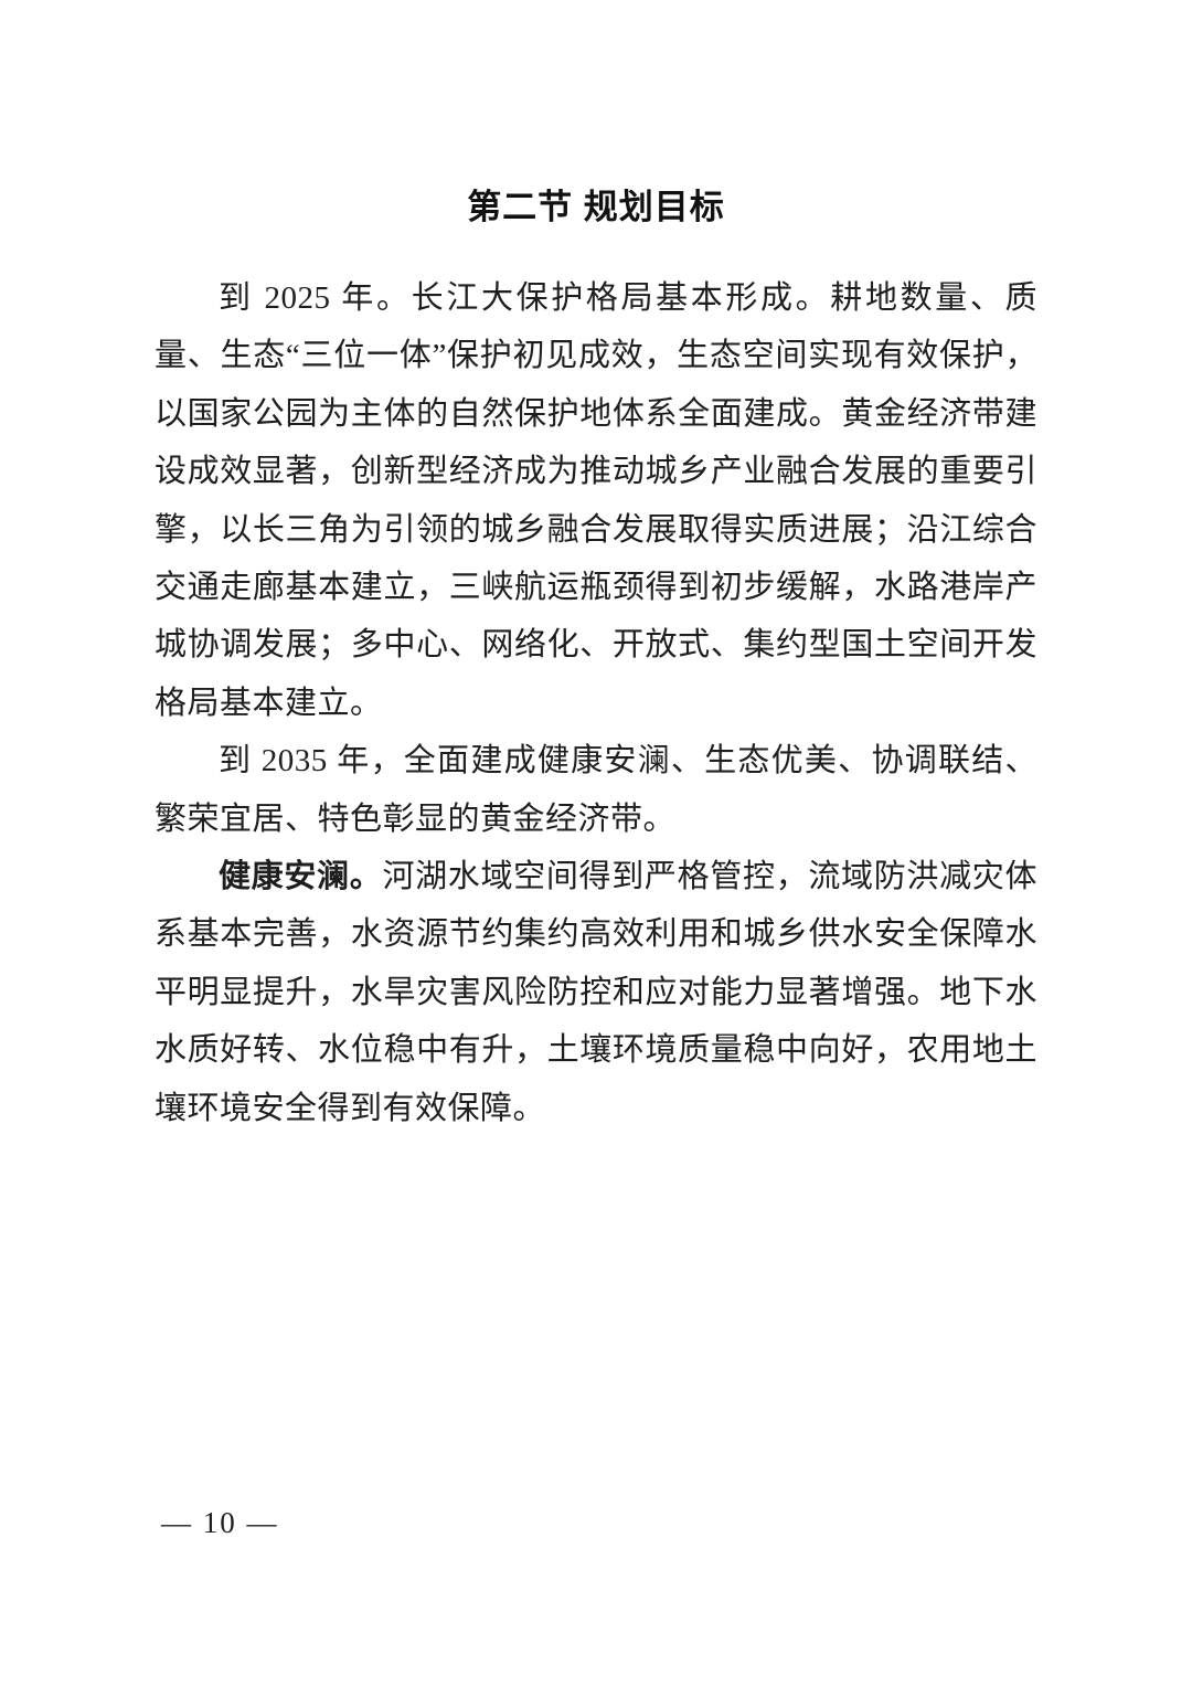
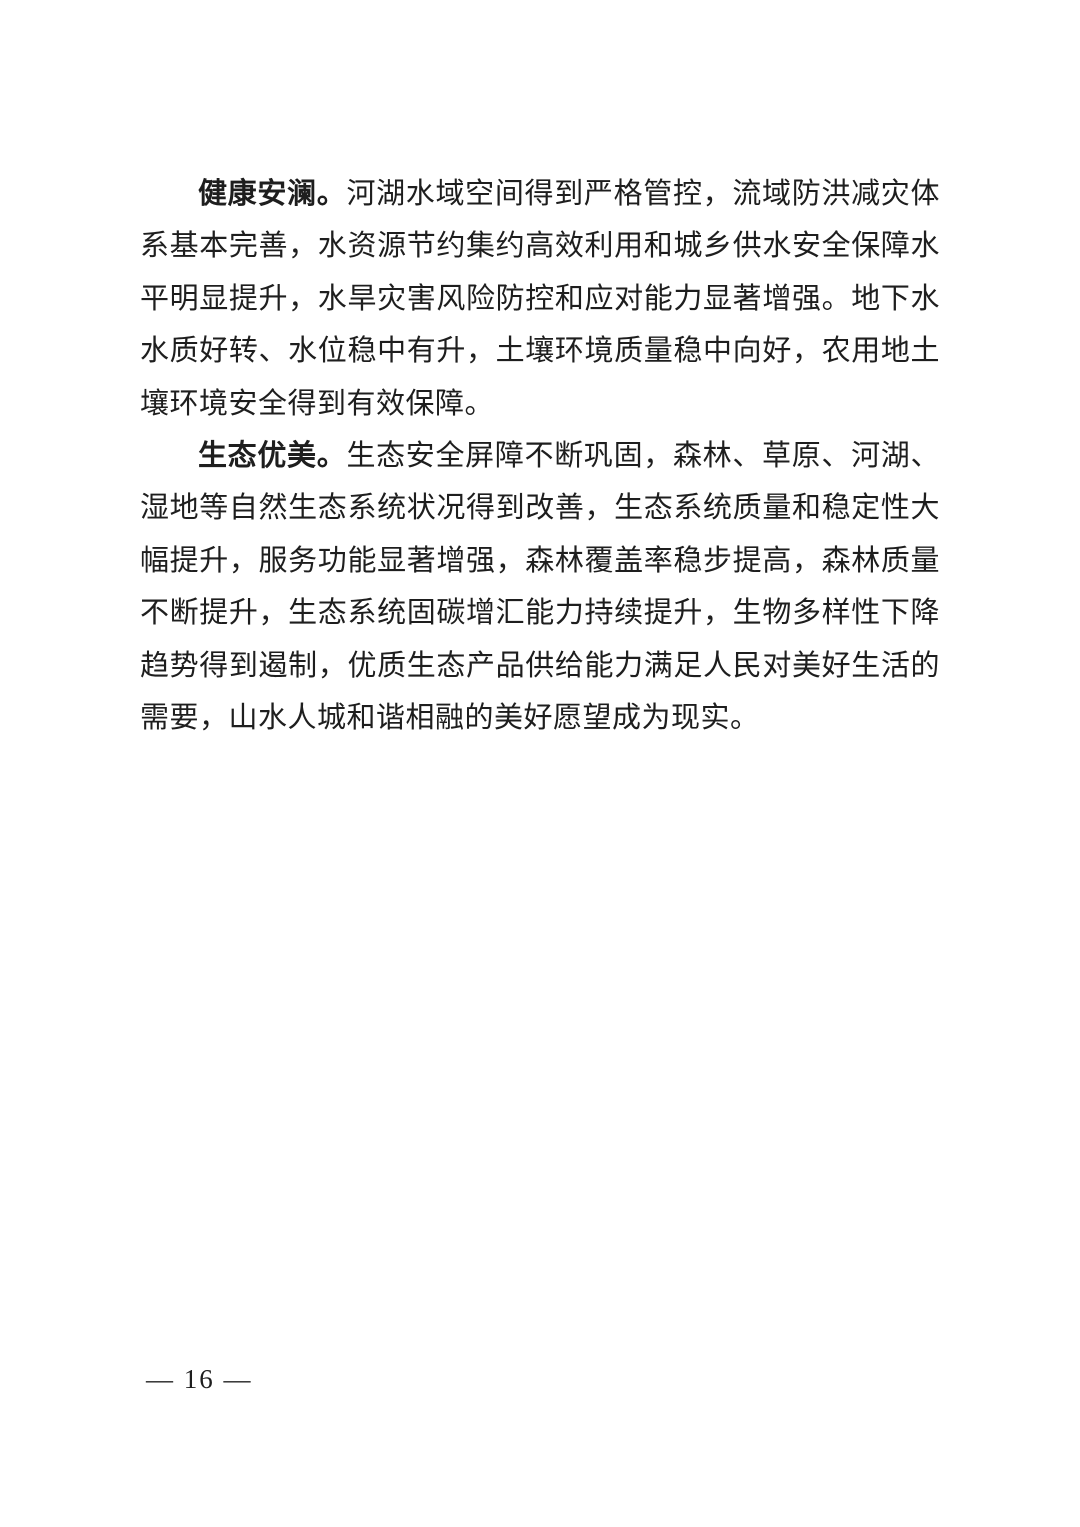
- 第二节 规划目标
- 到 2025 年。长江大保护格局基本形成。耕地数量、质量、生态“三位一体”保护初见成效，生态空间实现有效保护，以国家公园为主体的自然保护地体系全面建成。黄金经济带建设成效显著，创新型经济成为推动城乡产业融合发展的重要引擎，以长三角为引领的城乡融合发展取得实质进展；沿江综合交通走廊基本建立，三峡航运瓶颈得到初步缓解，水路港岸产城协调发展；多中心、网络化、开放式、集约型国土空间开发格局基本建立。
- 到 2035 年，全面建成健康安澜、生态优美、协调联结、繁荣宜居、特色彰显的黄金经济带。
  健康安澜。河湖水域空间得到严格管控，流域防洪减灾体系基本完善，水资源节约集约高效利用和城乡供水安全保障水平明显提升，水旱灾害风险防控和应对能力显著增强。地下水水质好转、水位稳中有升，土壤环境质量稳中向好，农用地土壤环境安全得到有效保障。
+ 生态优美。生态安全屏障不断巩固，森林、草原、河湖、湿地等自然生态系统状况得到改善，生态系统质量和稳定性大幅提升，服务功能显著增强，森林覆盖率稳步提高，森林质量不断提升，生态系统固碳增汇能力持续提升，生物多样性下降趋势得到遏制，优质生态产品供给能力满足人民对美好生活的需要，山水人城和谐相融的美好愿望成为现实。
- — 10 —
+ — 16 —
